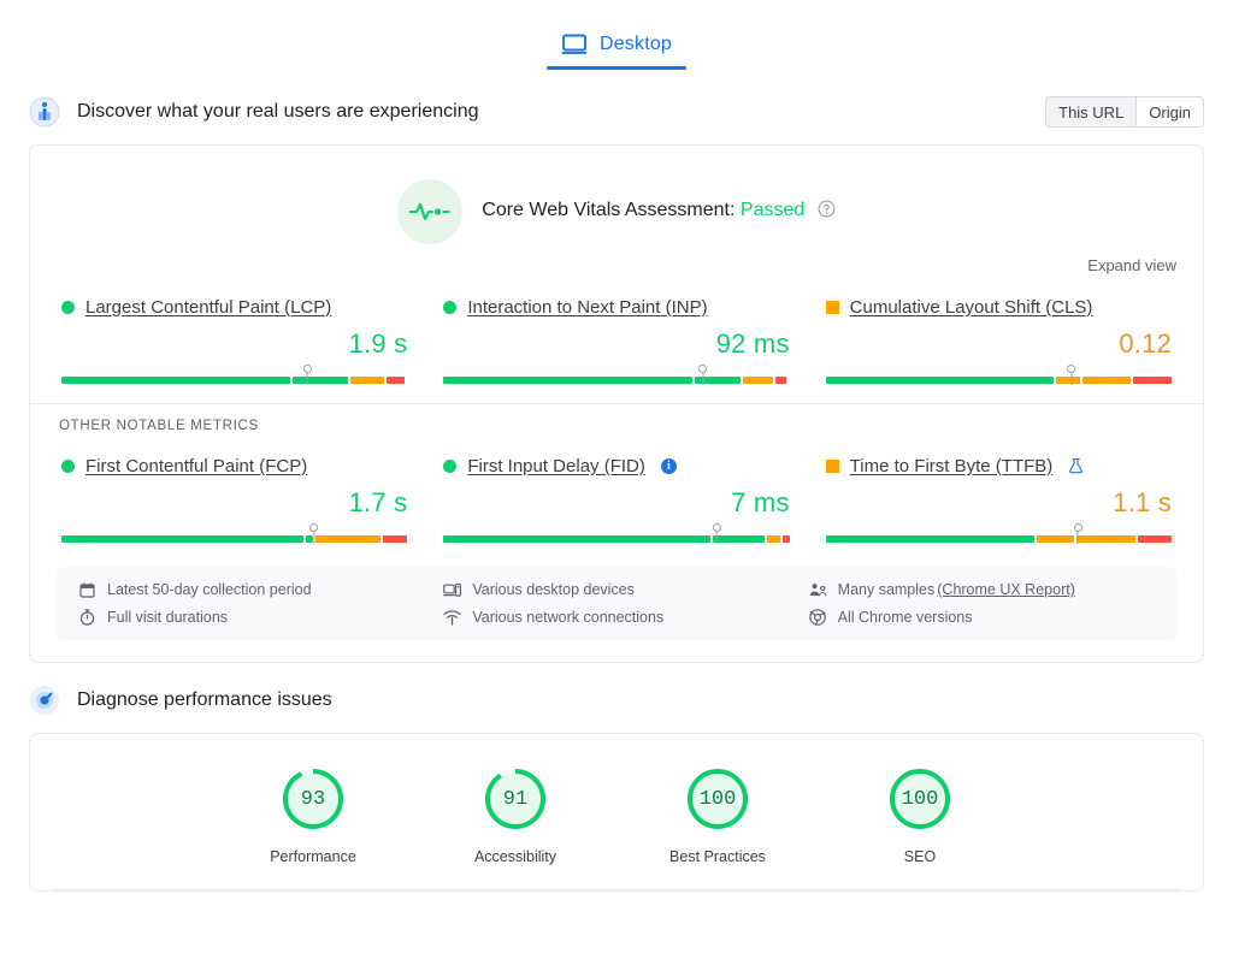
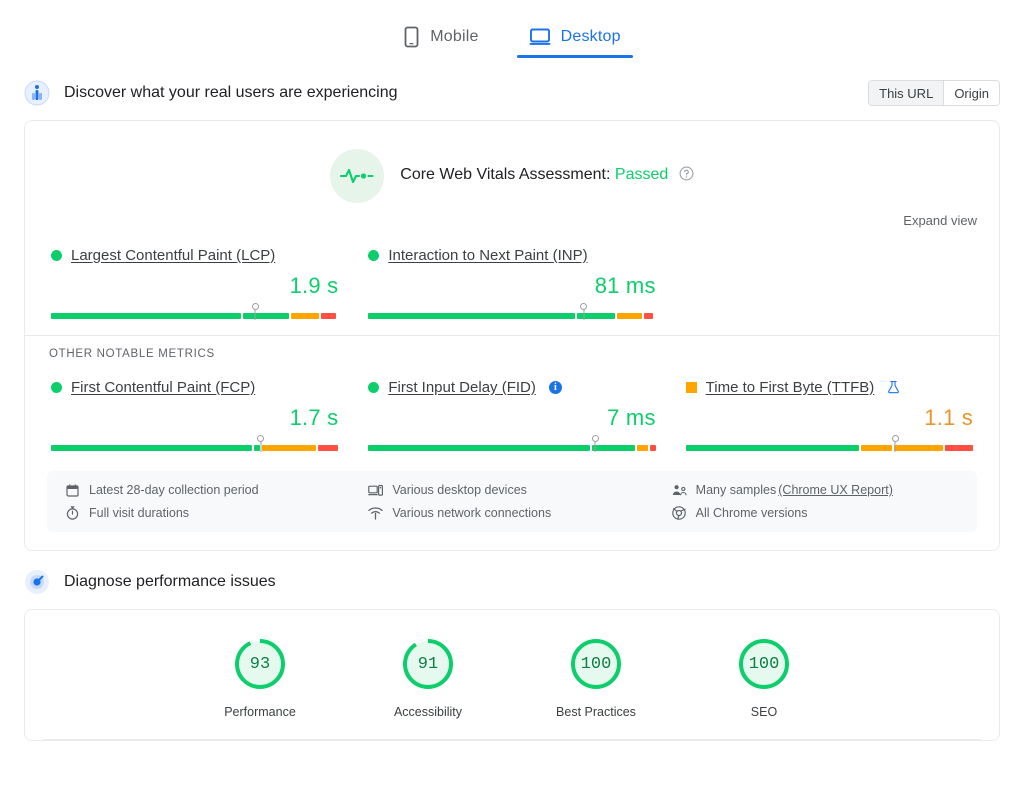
+ Mobile
  Desktop
  Discover what your real users are experiencing
  This URL
  Origin
  Core Web Vitals Assessment: Passed
  Expand view
  Largest Contentful Paint (LCP)
  1.9 s
  Interaction to Next Paint (INP)
- 92 ms
+ 81 ms
- Cumulative Layout Shift (CLS)
- 0.12
  OTHER NOTABLE METRICS
  First Contentful Paint (FCP)
  1.7 s
  First Input Delay (FID)
  i
  7 ms
  Time to First Byte (TTFB)
  1.1 s
- Latest 50-day collection period
+ Latest 28-day collection period
  Various desktop devices
  Many samples
  (Chrome UX Report)
  Full visit durations
  Various network connections
  All Chrome versions
  Diagnose performance issues
  93
  Performance
  91
  Accessibility
  100
  Best Practices
  100
  SEO
